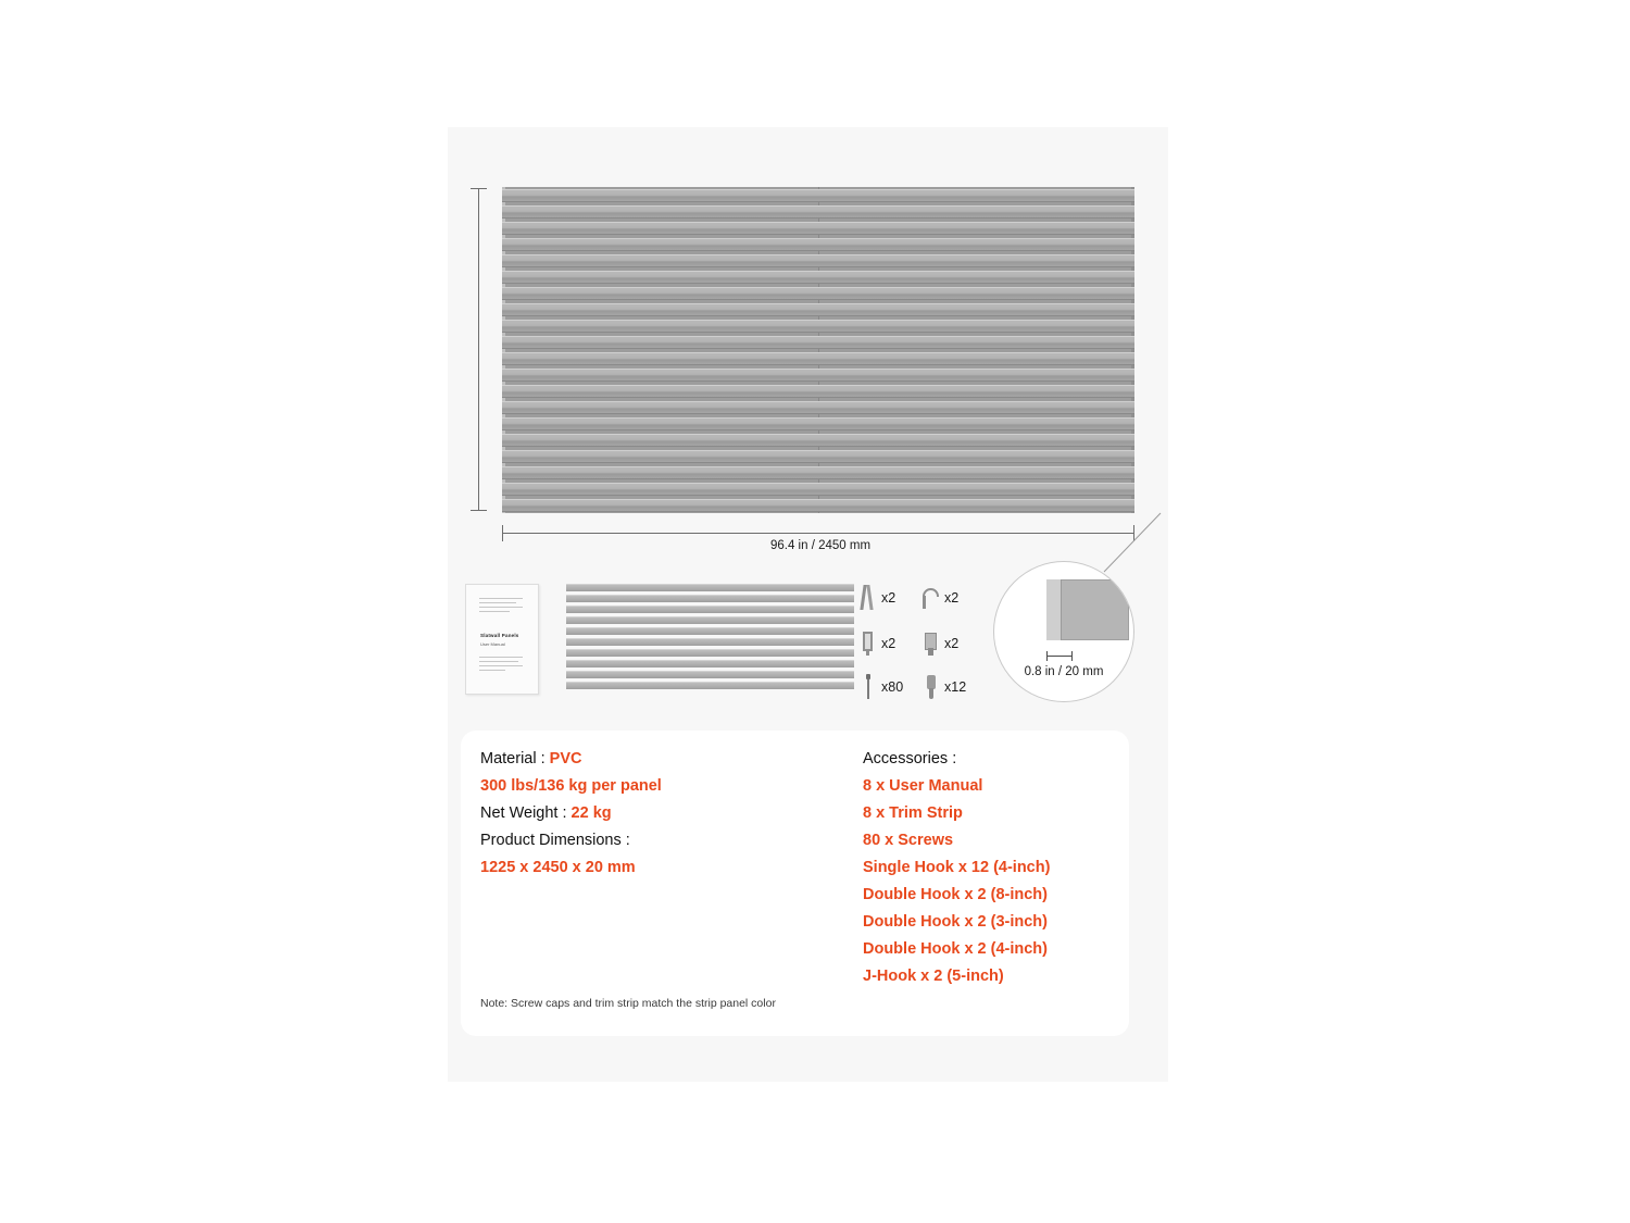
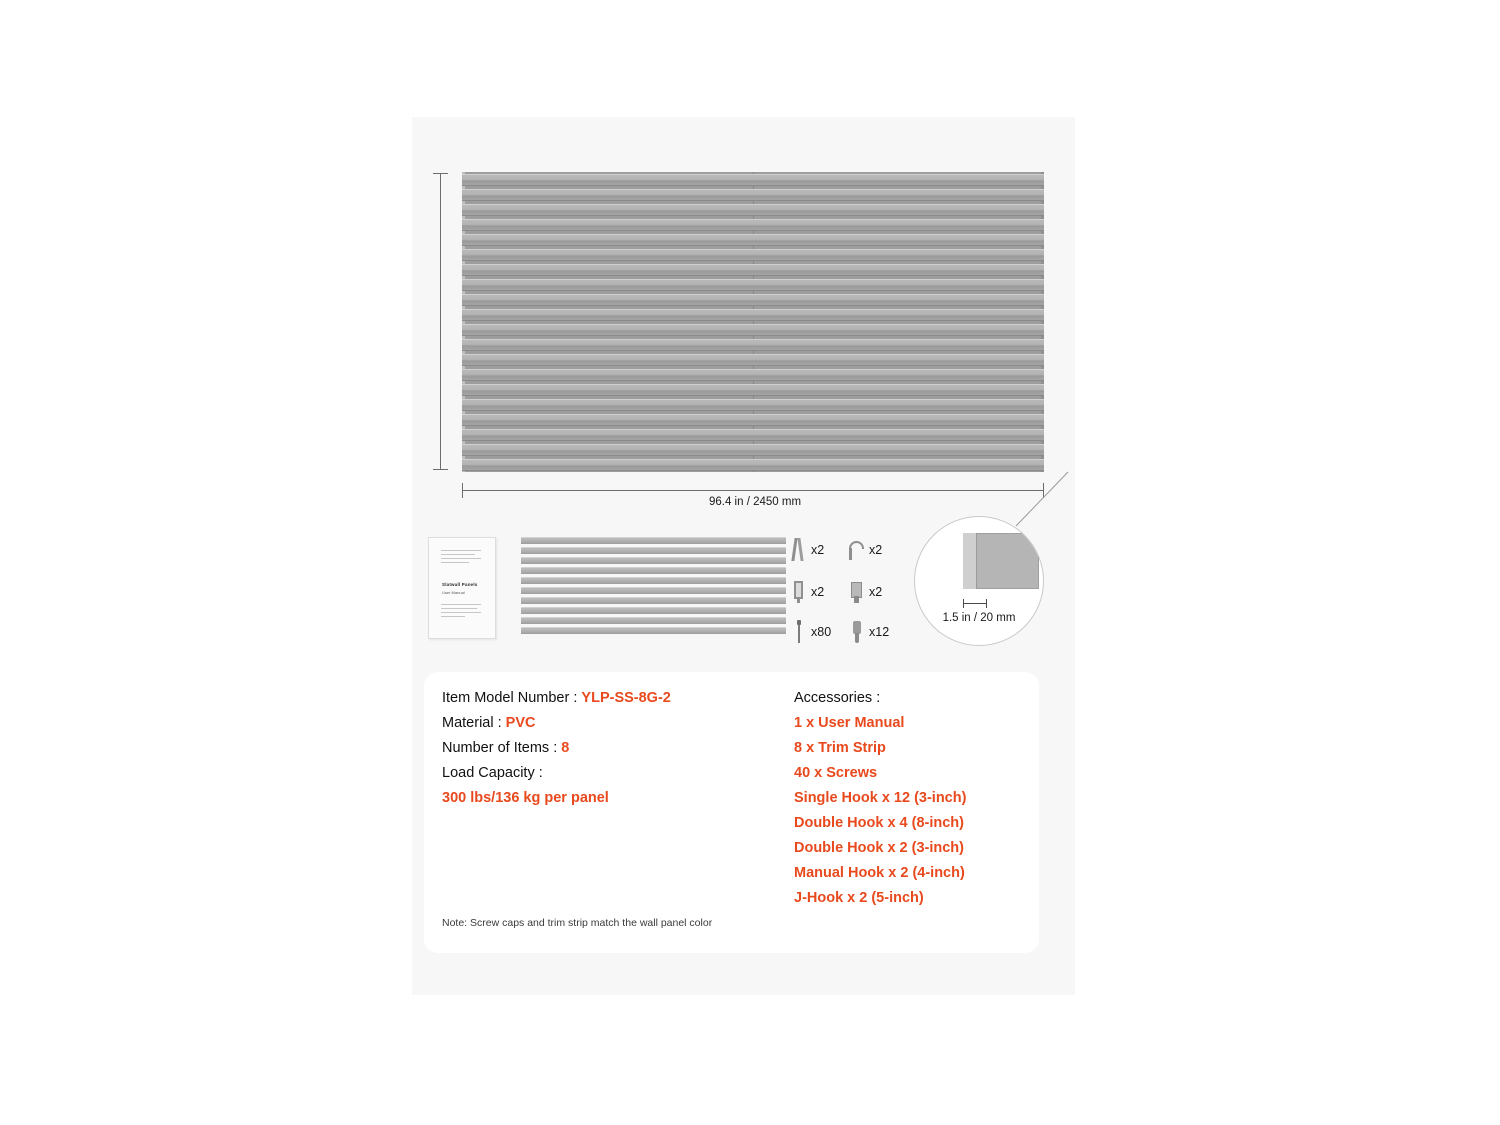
  96.4 in / 2450 mm
- 0.8 in / 20 mm
+ 1.5 in / 20 mm
  x2
  x2
  x2
  x2
  x80
  x12
+ Item Model Number : YLP-SS-8G-2
  Material : PVC
+ Number of Items : 8
+ Load Capacity :
  300 lbs/136 kg per panel
- Net Weight : 22 kg
- Product Dimensions :
- 1225 x 2450 x 20 mm
  Accessories :
- 8 x User Manual
+ 1 x User Manual
  8 x Trim Strip
- 80 x Screws
+ 40 x Screws
- Single Hook x 12 (4-inch)
+ Single Hook x 12 (3-inch)
- Double Hook x 2 (8-inch)
+ Double Hook x 4 (8-inch)
  Double Hook x 2 (3-inch)
- Double Hook x 2 (4-inch)
+ Manual Hook x 2 (4-inch)
  J-Hook x 2 (5-inch)
- Note: Screw caps and trim strip match the strip panel color
+ Note: Screw caps and trim strip match the wall panel color
